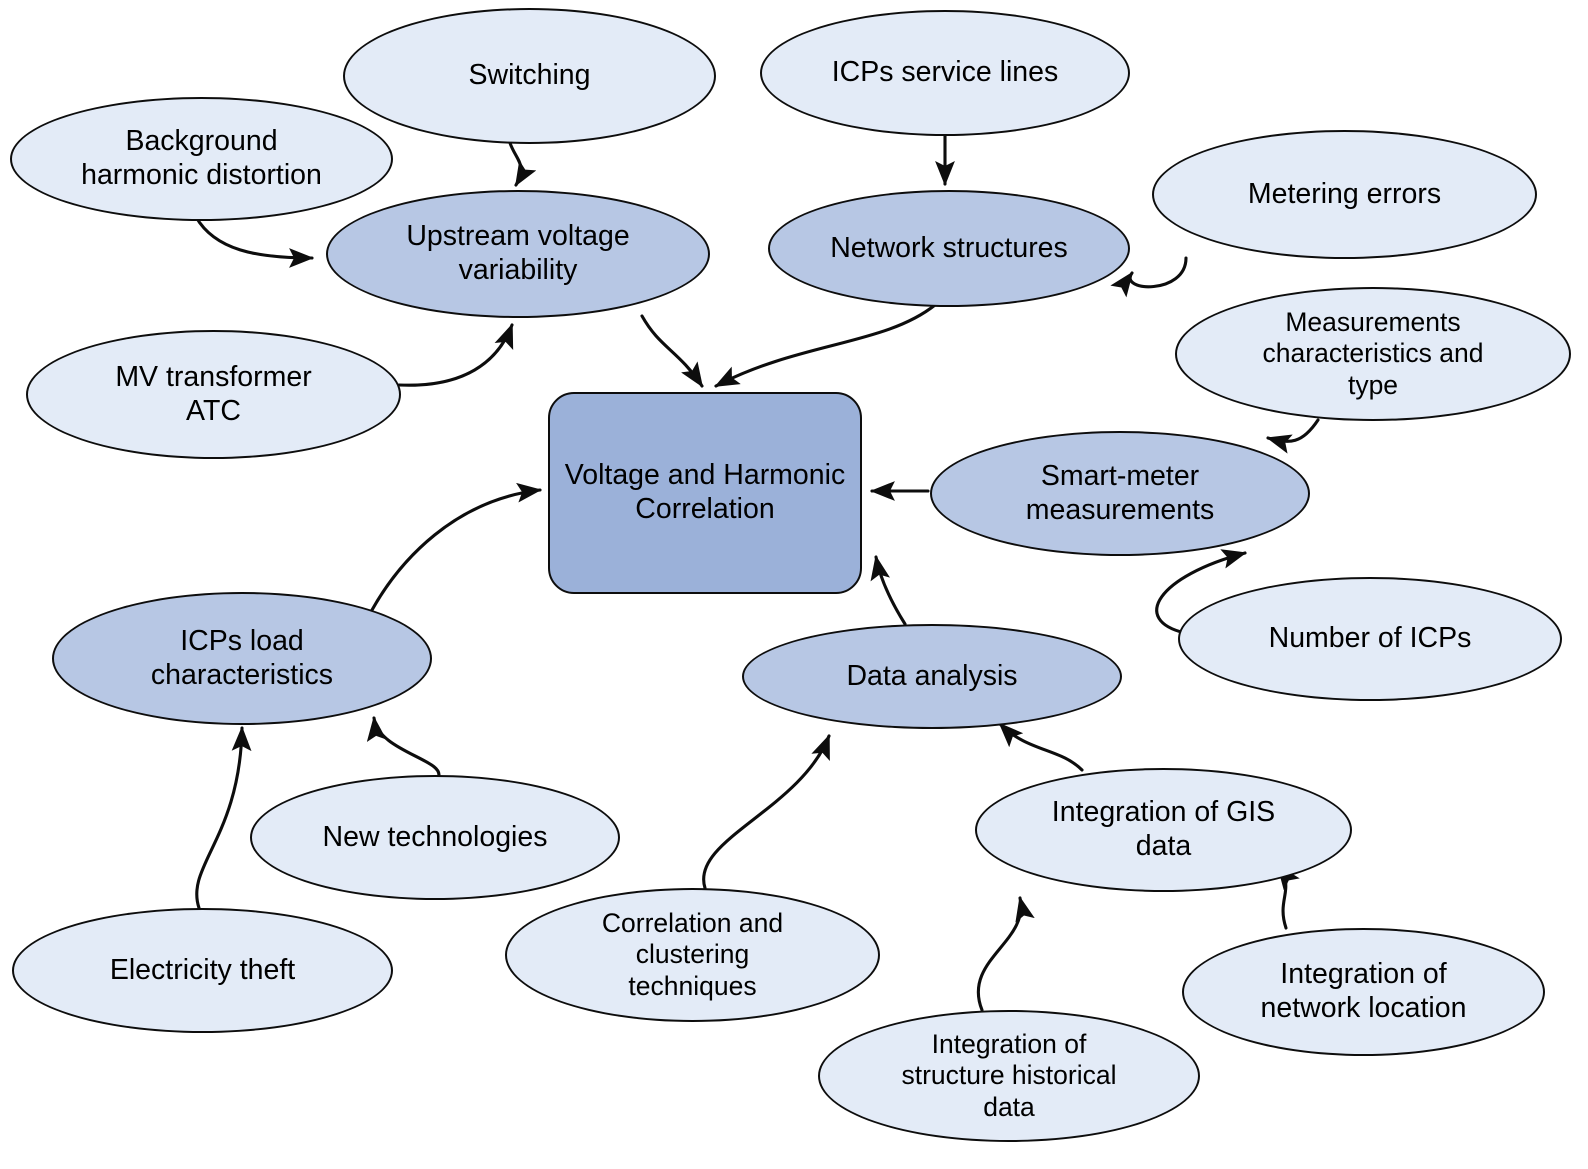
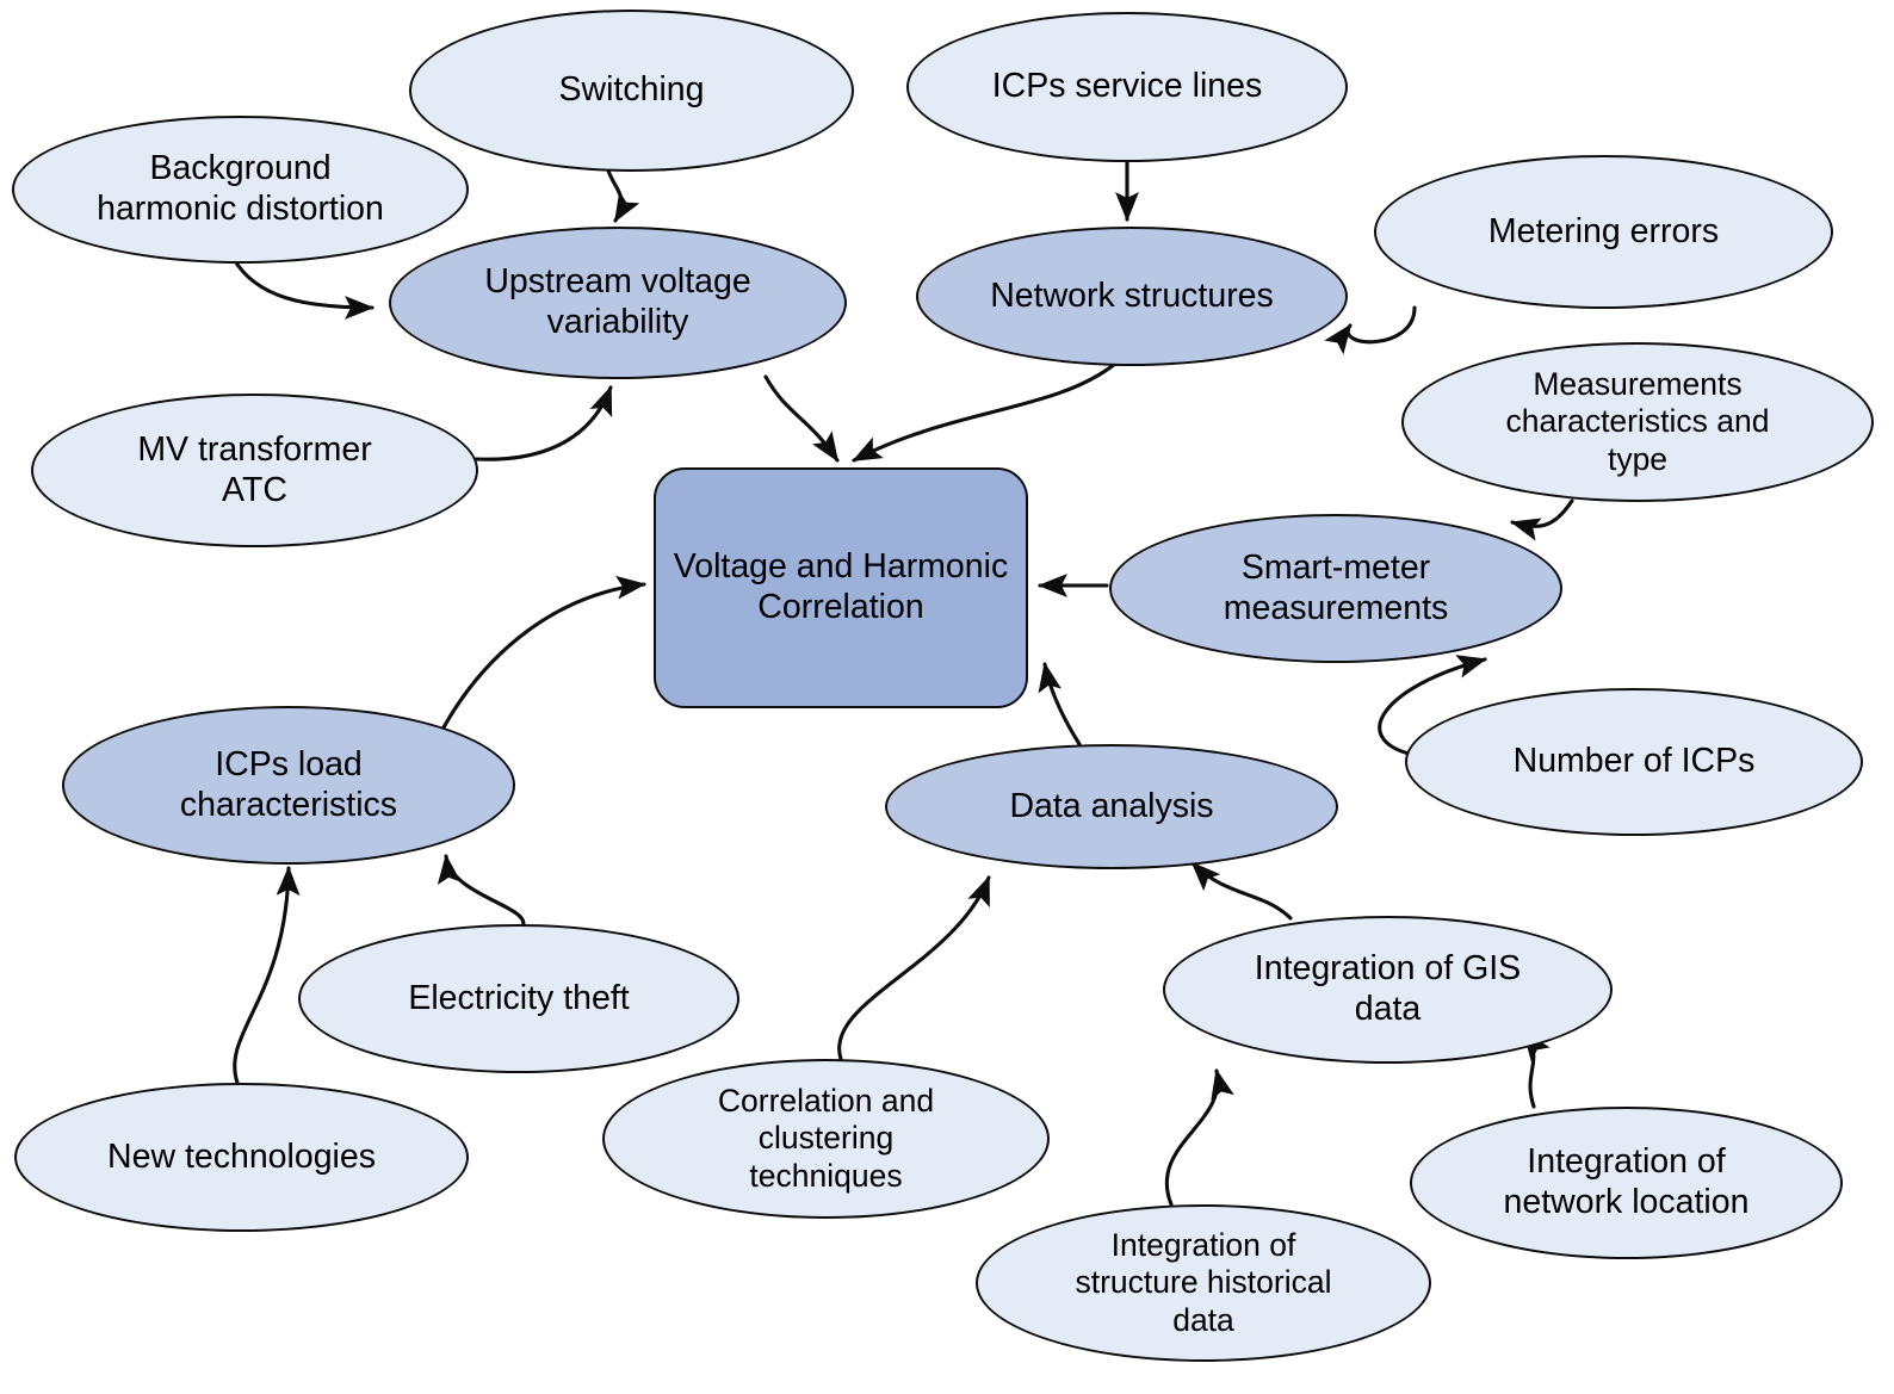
  Switching
  ICPs service lines
  Background
  harmonic distortion
  Metering errors
  Upstream voltage
  variability
  Network structures
  Measurements
  characteristics and
  type
  MV transformer
  ATC
  Voltage and Harmonic
  Correlation
  Smart-meter
  measurements
  Number of ICPs
  ICPs load
  characteristics
  Data analysis
- New technologies
+ Electricity theft
  Integration of GIS
  data
- Electricity theft
+ New technologies
  Correlation and
  clustering
  techniques
  Integration of
  network location
  Integration of
  structure historical
  data
